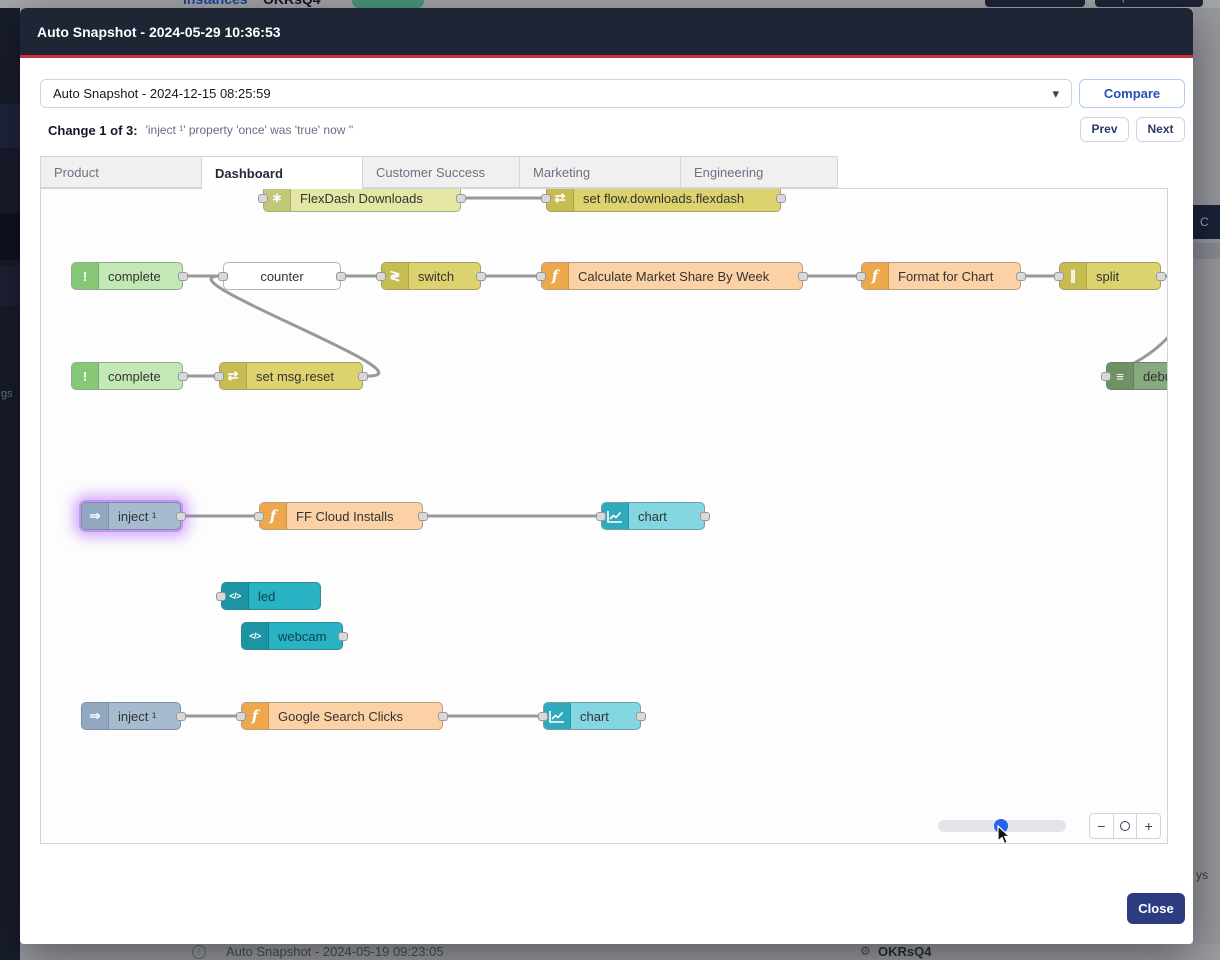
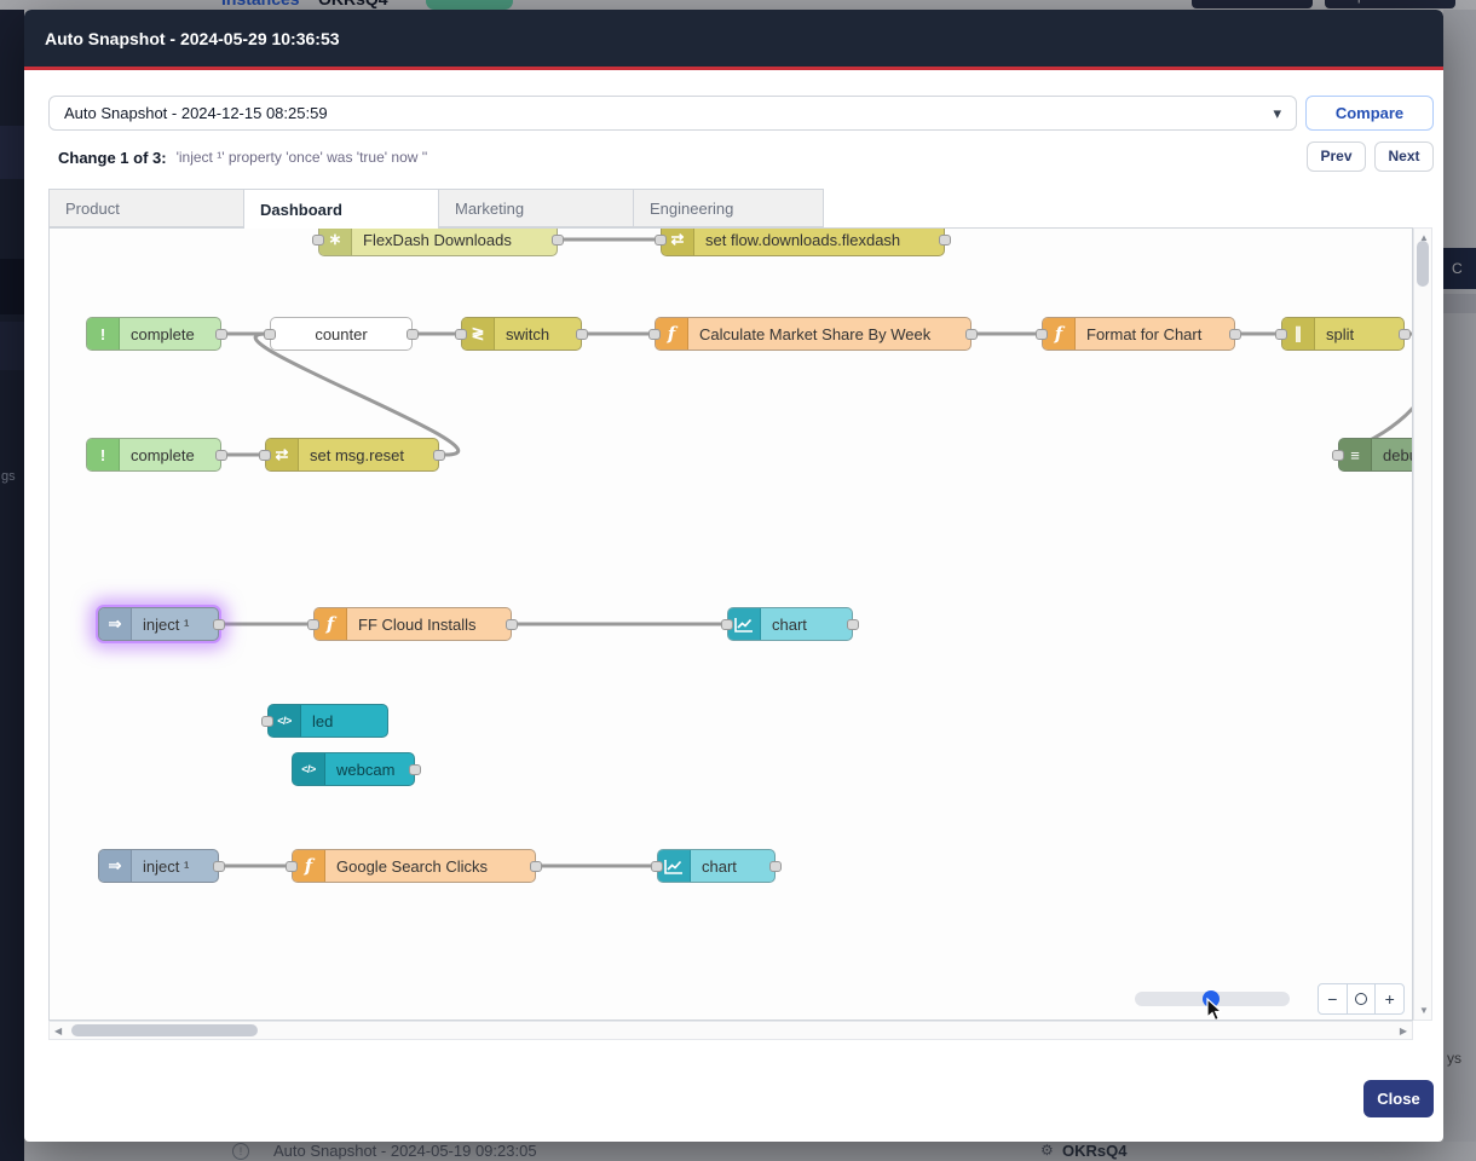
  gs
  C
  ys
  !
  Auto Snapshot - 2024-05-19 09:23:05
  ⚙
  OKRsQ4
  Auto Snapshot - 2024-05-29 10:36:53
  Auto Snapshot - 2024-12-15 08:25:59
  ▾
  Compare
  Change 1 of 3:
  'inject ¹' property 'once' was 'true' now ''
  Prev
  Next
  Product
  Dashboard
- Customer Success
  Marketing
  Engineering
  ∗
  FlexDash Downloads
  ⇄
  set flow.downloads.flexdash
  !
  complete
  counter
  ≷
  switch
  f
  Calculate Market Share By Week
  f
  Format for Chart
  ∥
  split
  !
  complete
  ⇄
  set msg.reset
  ≡
  ⇒
  inject ¹
  f
  FF Cloud Installs
  chart
  </>
  led
  </>
  webcam
  ⇒
  inject ¹
  f
  Google Search Clicks
  chart
  −
  +
+ ▲
+ ▼
+ ◀
+ ▶
  Close
